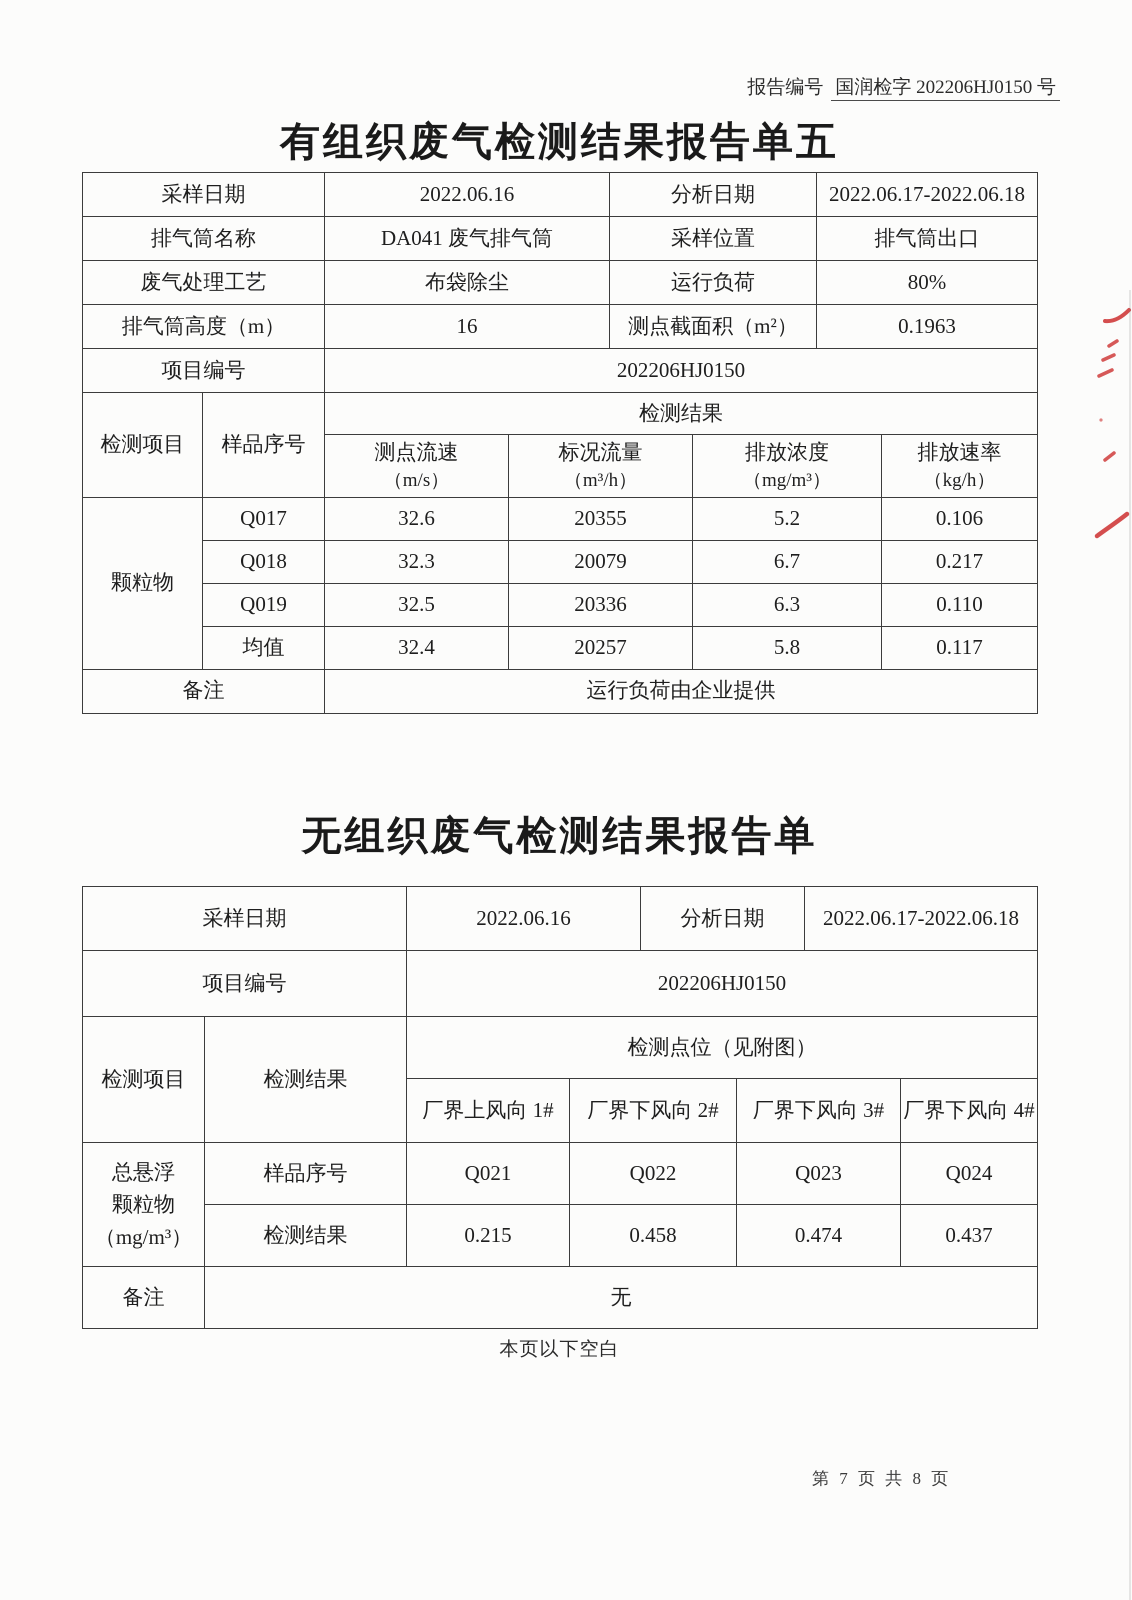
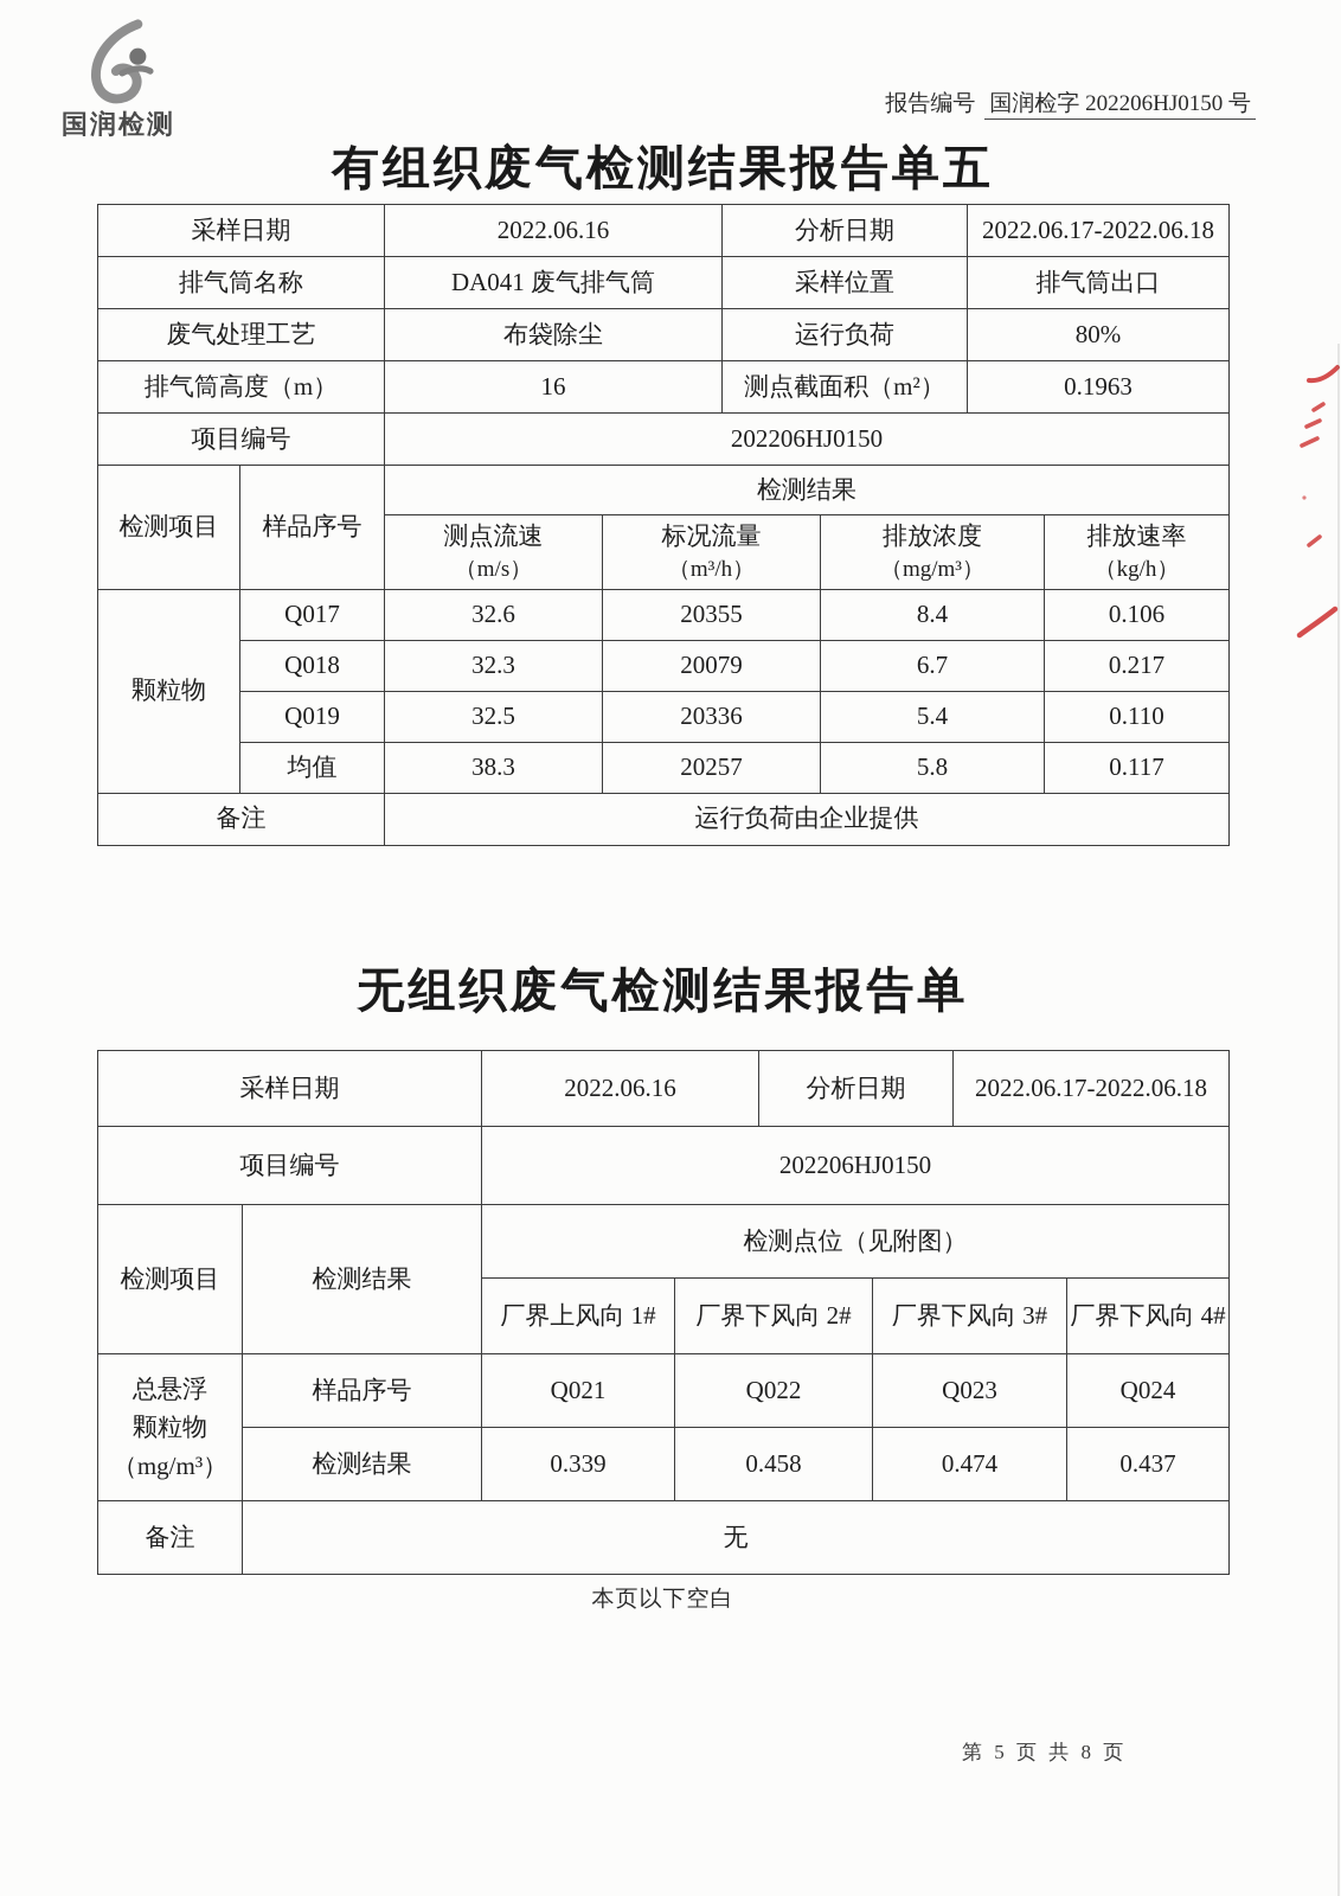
+ 国润检测
  报告编号 国润检字 202206HJ0150 号
  有组织废气检测结果报告单五
  采样日期	2022.06.16	分析日期	2022.06.17-2022.06.18
  排气筒名称	DA041 废气排气筒	采样位置	排气筒出口
  废气处理工艺	布袋除尘	运行负荷	80%
  排气筒高度（m）	16	测点截面积（m²）	0.1963
  项目编号	202206HJ0150
  检测项目	样品序号	检测结果
  测点流速 （m/s）	标况流量 （m³/h）	排放浓度 （mg/m³）	排放速率 （kg/h）
- 颗粒物	Q017	32.6	20355	5.2	0.106
+ 颗粒物	Q017	32.6	20355	8.4	0.106
  Q018	32.3	20079	6.7	0.217
- Q019	32.5	20336	6.3	0.110
+ Q019	32.5	20336	5.4	0.110
- 均值	32.4	20257	5.8	0.117
+ 均值	38.3	20257	5.8	0.117
  备注	运行负荷由企业提供
  无组织废气检测结果报告单
  采样日期	2022.06.16	分析日期	2022.06.17-2022.06.18
  项目编号	202206HJ0150
  检测项目	检测结果	检测点位（见附图）
  厂界上风向 1#	厂界下风向 2#	厂界下风向 3#	厂界下风向 4#
  总悬浮 颗粒物 （mg/m³）	样品序号	Q021	Q022	Q023	Q024
- 检测结果	0.215	0.458	0.474	0.437
+ 检测结果	0.339	0.458	0.474	0.437
  备注	无
  本页以下空白
- 第 7 页 共 8 页
+ 第 5 页 共 8 页
